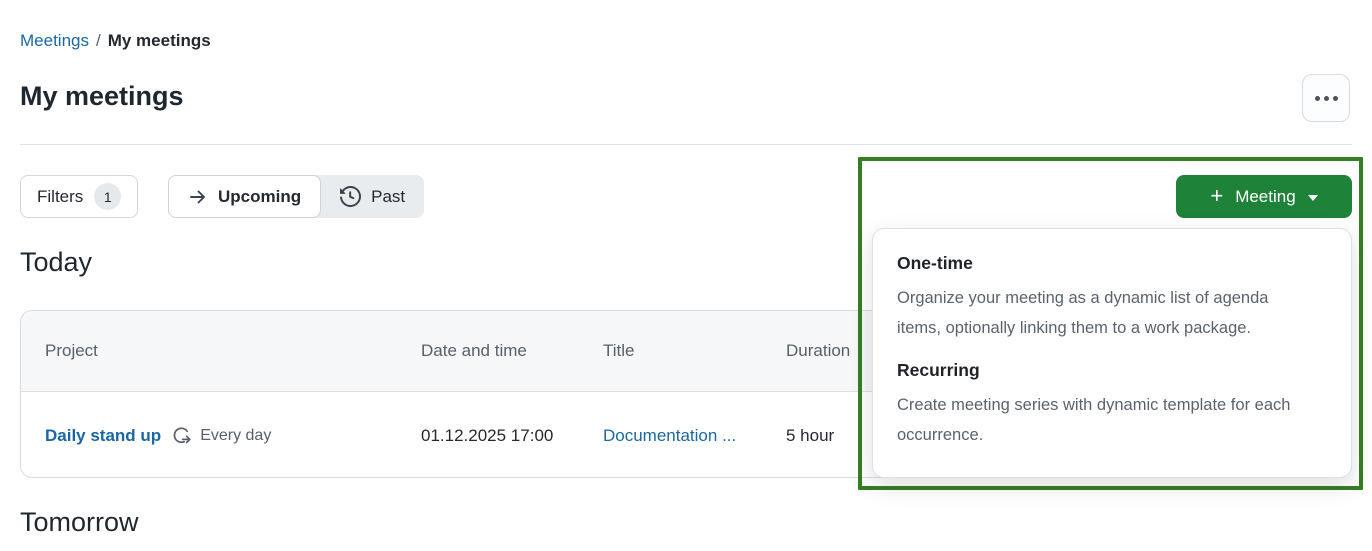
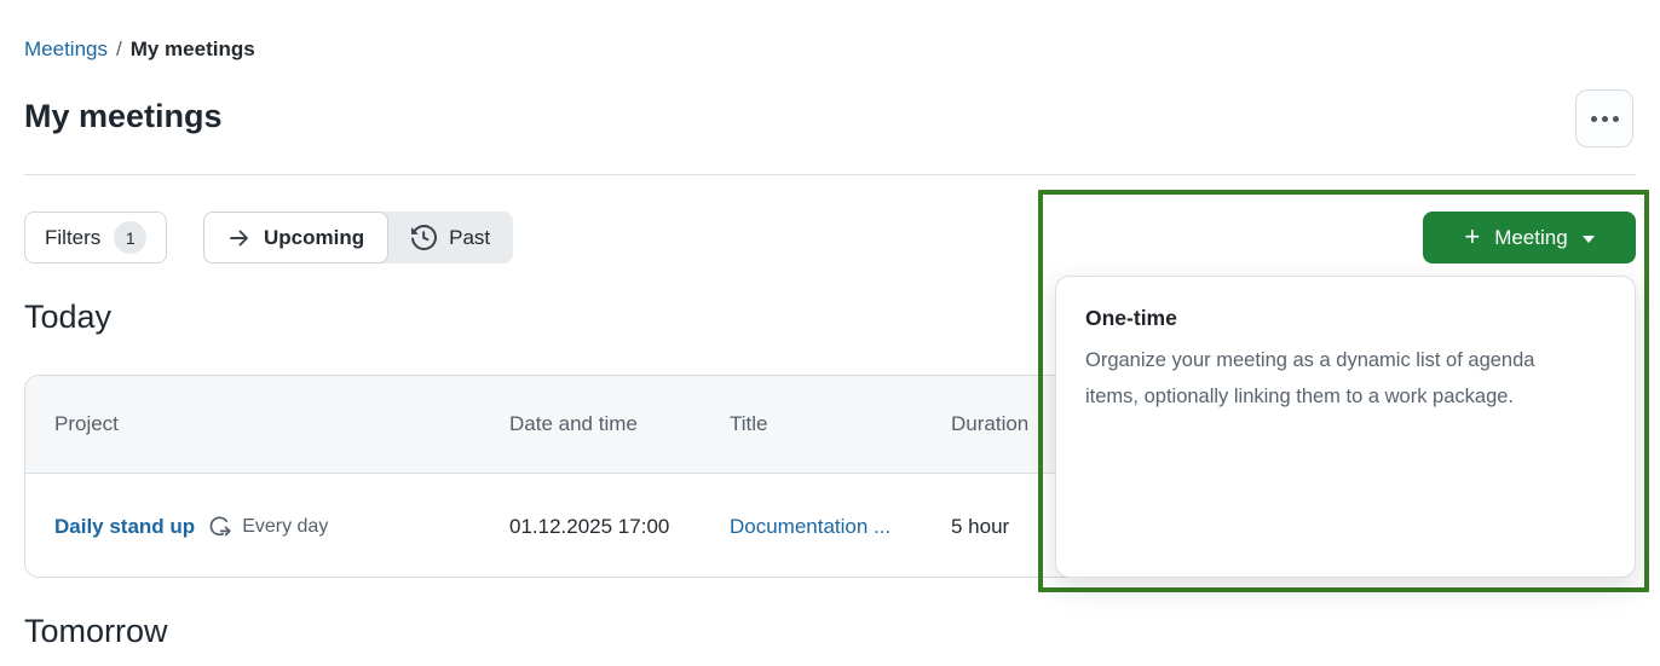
  Meetings
  /
  My meetings
  My meetings
  Filters
  1
  Upcoming
  Past
  Today
  Project
  Date and time
  Title
  Duration
  Daily stand up
  Every day
  01.12.2025 17:00
  Documentation ...
  5 hour
  Tomorrow
  +
  Meeting
  One-time
  Organize your meeting as a dynamic list of agenda items, optionally linking them to a work package.
- Recurring
- Create meeting series with dynamic template for each occurrence.
